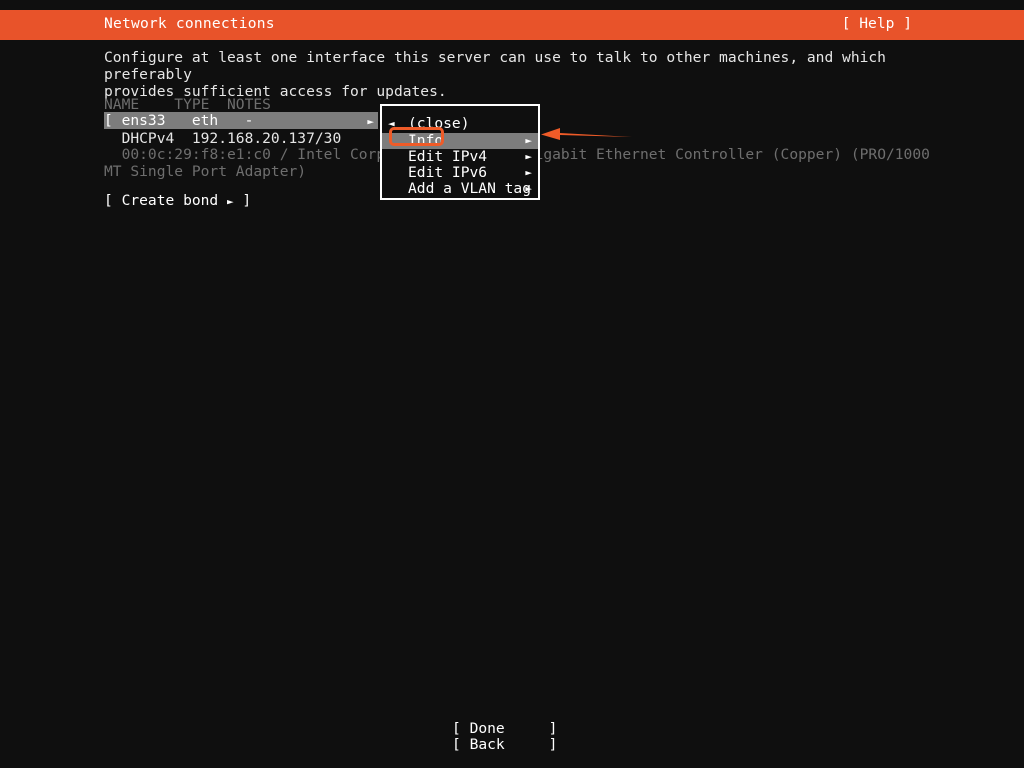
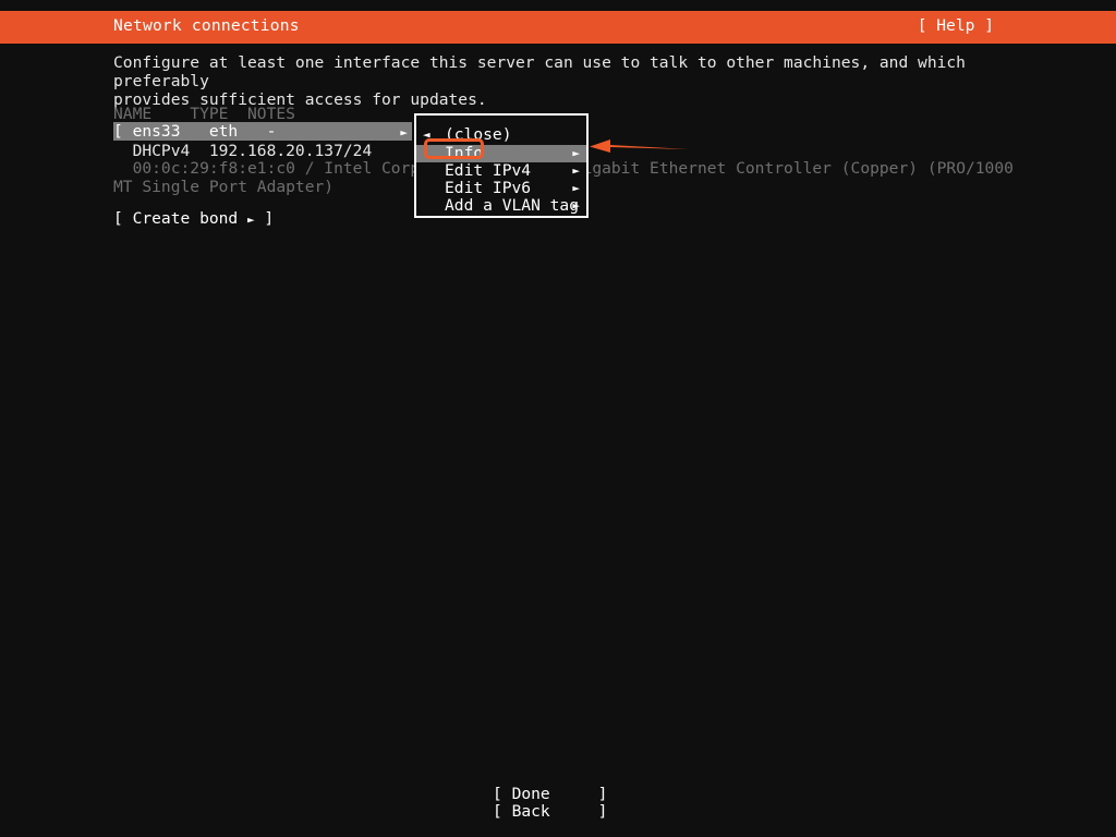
  Network connections
  [ Help ]
  Configure at least one interface this server can use to talk to other machines, and which preferably
  provides sufficient access for updates.
  NAME TYPE NOTES
  [ ens33 eth -
  ►
- DHCPv4 192.168.20.137/30
+ DHCPv4 192.168.20.137/24
  00:0c:29:f8:e1:c0 / Intel Corgabit Ethernet Controller (Copper) (PRO/1000 MT Single Port Adapter)
  [ Create bond ► ]
  ◄
  (close)
  Info
  ►
  Edit IPv4
  ►
  Edit IPv6
  ►
  Add a VLAN tag
  ►
  [ Done ]
  [ Back ]
